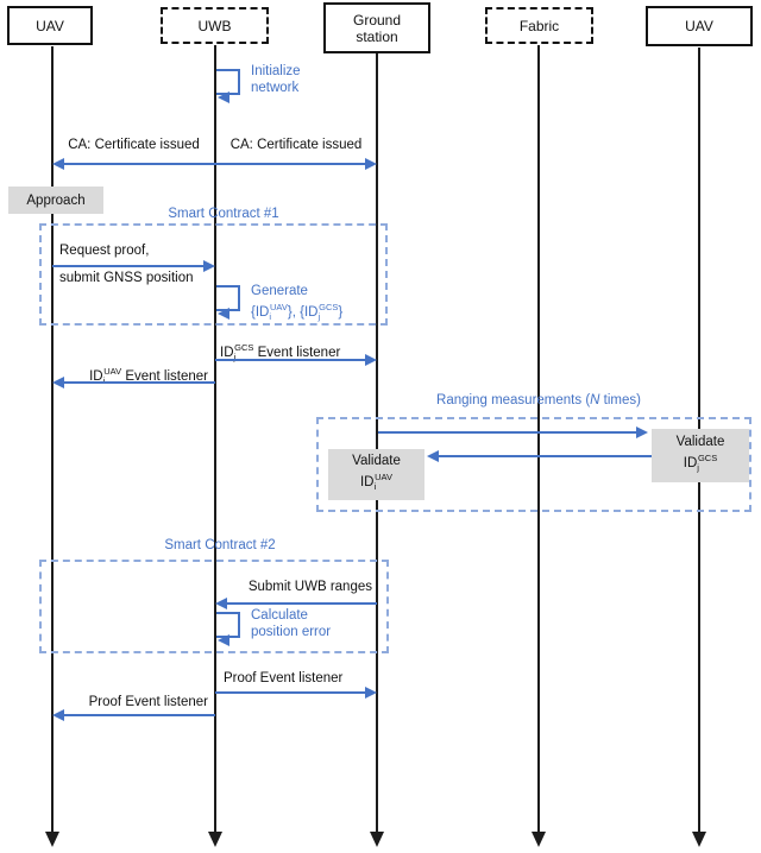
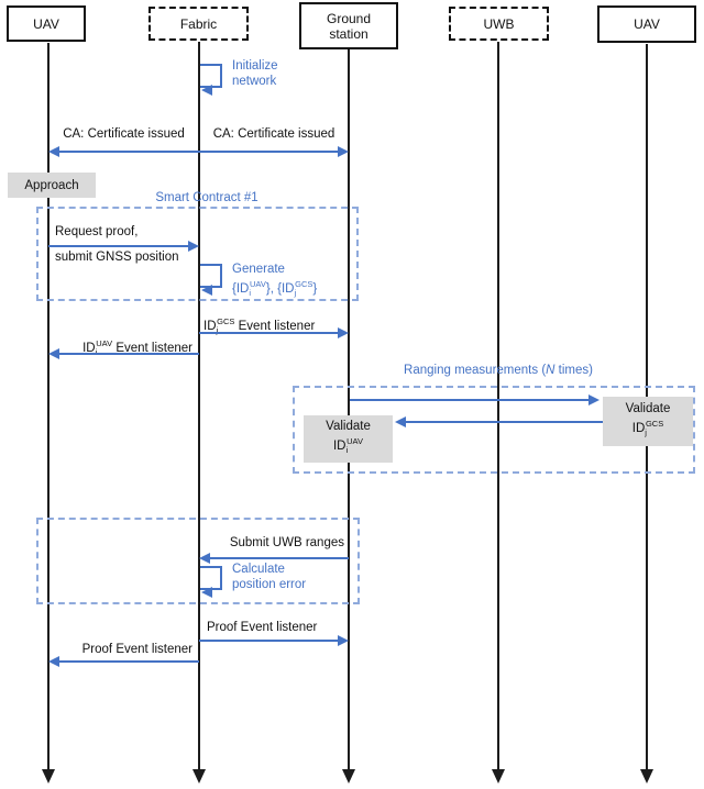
  UAV
- UWB
+ Fabric
  Ground station
- Fabric
+ UWB
  UAV
  Initialize
  network
  CA: Certificate issued
  CA: Certificate issued
  Approach
  Smart Contract #1
  Request proof,
  submit GNSS position
  Generate
  {IDiUAV}, {IDjGCS}
  IDjGCS Event listener
  IDUAV Event listener
  Ranging measurements (N times)
  Validate
  IDiUAV
  Validate
  IDjGCS
- Smart Contract #2
  Submit UWB ranges
  Calculate
  position error
  Proof Event listener
  Proof Event listener
